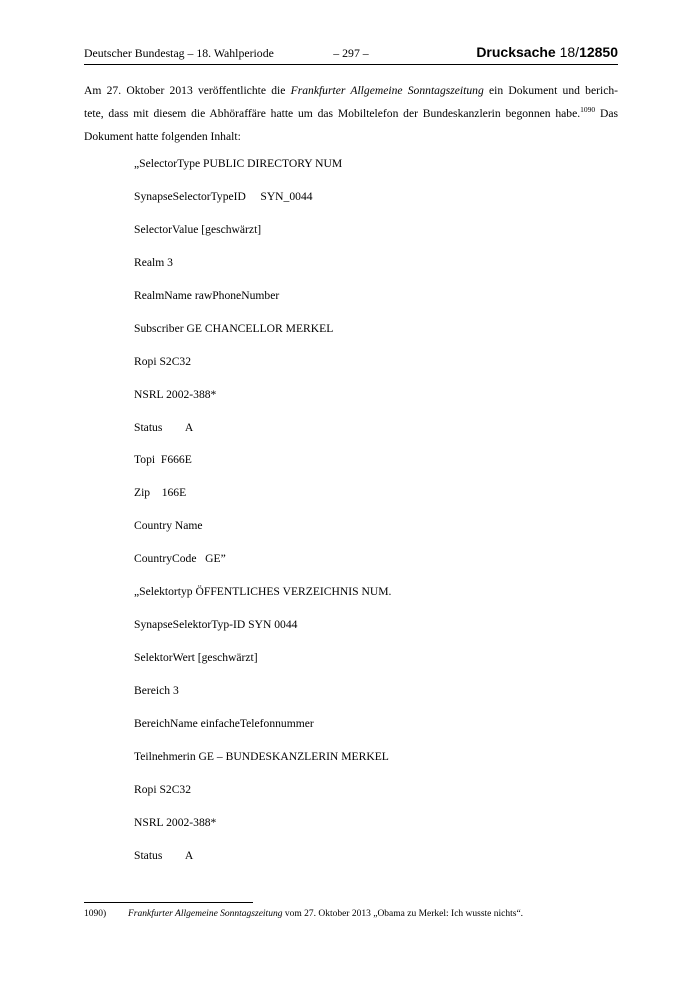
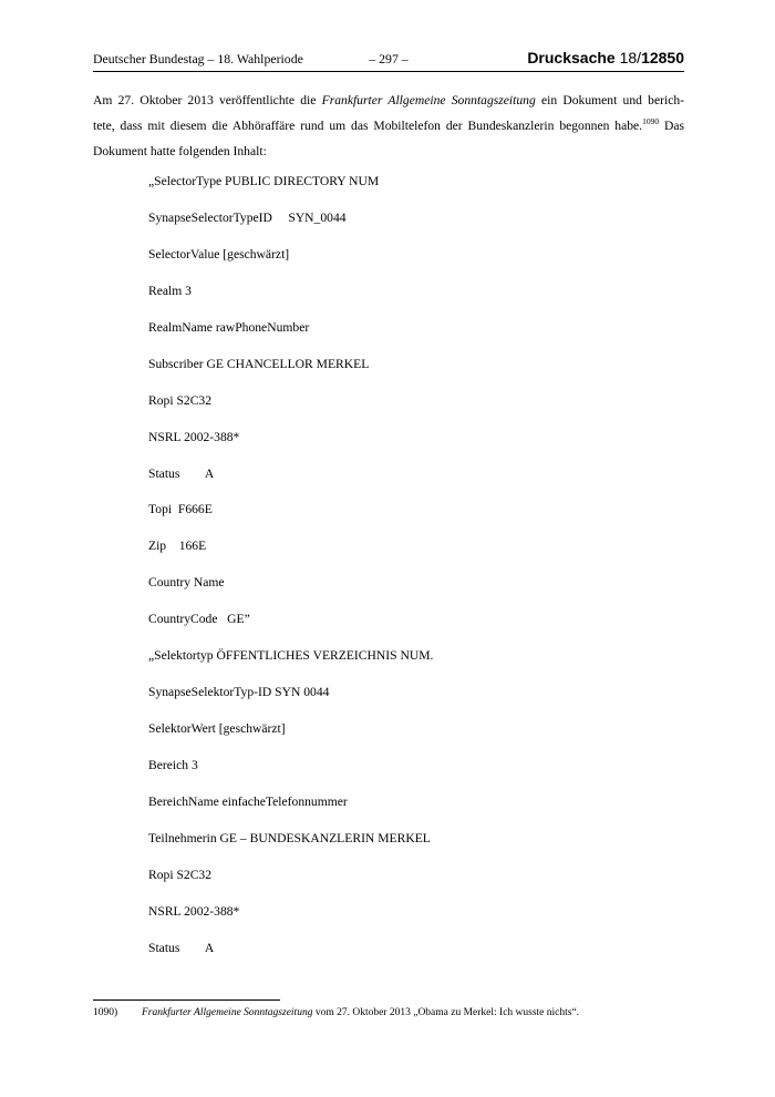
  Deutscher Bundestag – 18. Wahlperiode
  – 297 –
  Drucksache 18/12850
  Am 27. Oktober 2013 veröffentlichte die Frankfurter Allgemeine Sonntagszeitung ein Dokument und berich-
- tete, dass mit diesem die Abhöraffäre hatte um das Mobiltelefon der Bundeskanzlerin begonnen habe.1090 Das
+ tete, dass mit diesem die Abhöraffäre rund um das Mobiltelefon der Bundeskanzlerin begonnen habe.1090 Das
  Dokument hatte folgenden Inhalt:
  „SelectorType PUBLIC DIRECTORY NUM
  SynapseSelectorTypeID SYN_0044
  SelectorValue [geschwärzt]
  Realm 3
  RealmName rawPhoneNumber
  Subscriber GE CHANCELLOR MERKEL
  Ropi S2C32
  NSRL 2002-388*
  Status A
  Topi F666E
  Zip 166E
  Country Name
  CountryCode GE”
  „Selektortyp ÖFFENTLICHES VERZEICHNIS NUM.
  SynapseSelektorTyp-ID SYN 0044
  SelektorWert [geschwärzt]
  Bereich 3
  BereichName einfacheTelefonnummer
  Teilnehmerin GE – BUNDESKANZLERIN MERKEL
  Ropi S2C32
  NSRL 2002-388*
  Status A
  1090) Frankfurter Allgemeine Sonntagszeitung vom 27. Oktober 2013 „Obama zu Merkel: Ich wusste nichts“.
